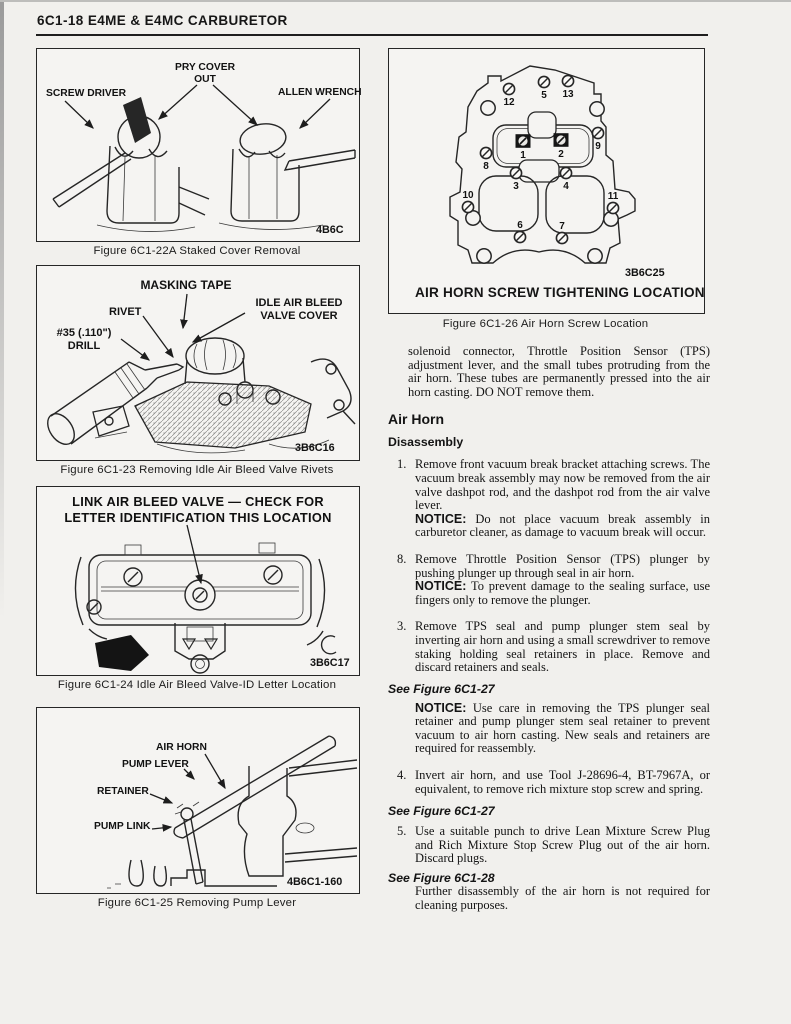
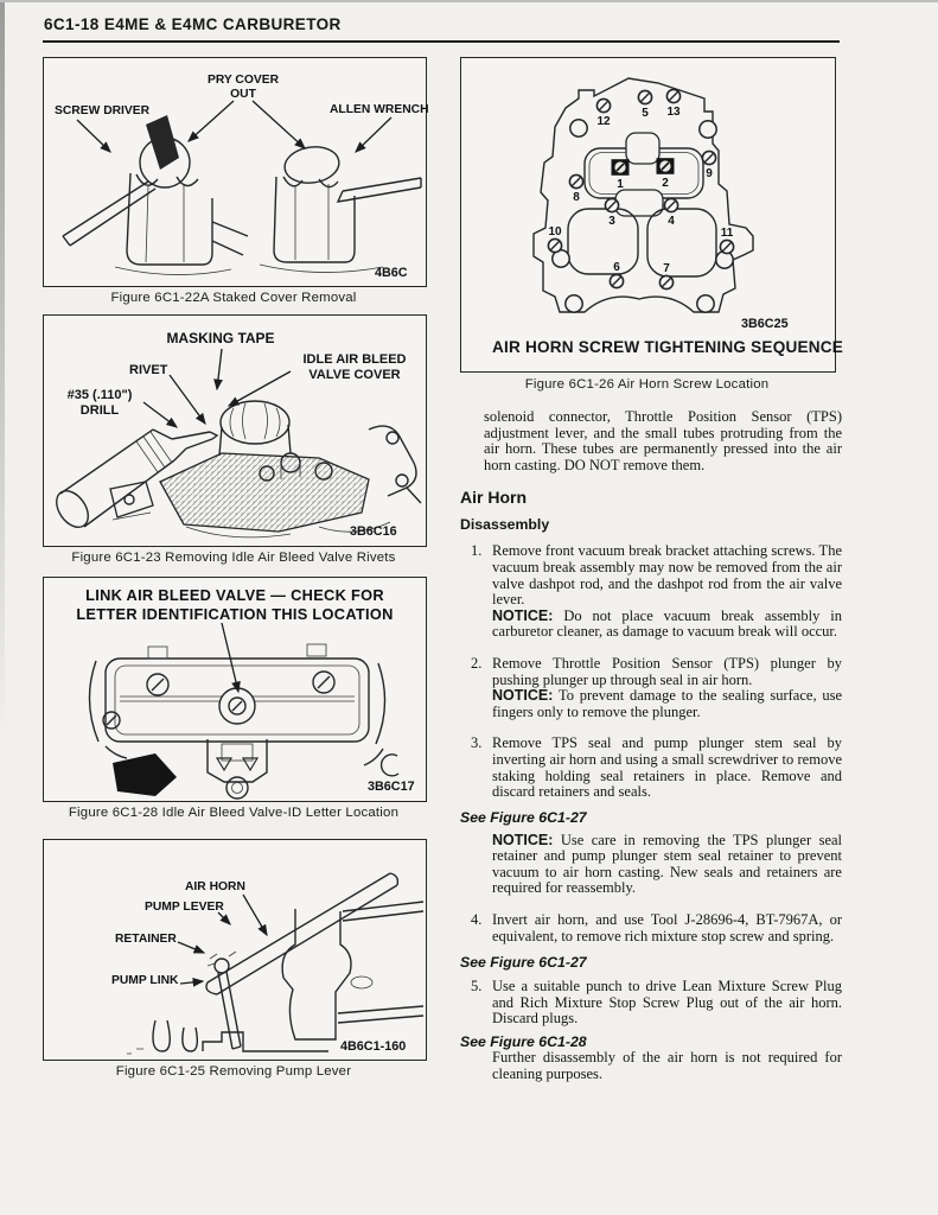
  6C1-18 E4ME & E4MC CARBURETOR
  PRY COVER
  OUT
  SCREW DRIVER
  ALLEN WRENCH
  4B6C
  Figure 6C1-22A Staked Cover Removal
  MASKING TAPE
  RIVET
  IDLE AIR BLEED
  VALVE COVER
  #35 (.110")
  DRILL
  3B6C16
  Figure 6C1-23 Removing Idle Air Bleed Valve Rivets
  LINK AIR BLEED VALVE — CHECK FOR
  LETTER IDENTIFICATION THIS LOCATION
  3B6C17
- Figure 6C1-24 Idle Air Bleed Valve-ID Letter Location
+ Figure 6C1-28 Idle Air Bleed Valve-ID Letter Location
  AIR HORN
  PUMP LEVER
  RETAINER
  PUMP LINK
  4B6C1-160
  Figure 6C1-25 Removing Pump Lever
  1
  2
  3
  4
  5
  6
  7
  8
  9
  10
  11
  12
  13
- AIR HORN SCREW TIGHTENING LOCATION
+ AIR HORN SCREW TIGHTENING SEQUENCE
  3B6C25
  Figure 6C1-26 Air Horn Screw Location
  solenoid connector, Throttle Position Sensor (TPS) adjustment lever, and the small tubes protruding from the air horn. These tubes are permanently pressed into the air horn casting. DO NOT remove them.
  Air Horn
  Disassembly
  1.
  Remove front vacuum break bracket attaching screws. The vacuum break assembly may now be removed from the air valve dashpot rod, and the dashpot rod from the air valve lever.
  NOTICE: Do not place vacuum break assembly in carburetor cleaner, as damage to vacuum break will occur.
- 8.
+ 2.
  Remove Throttle Position Sensor (TPS) plunger by pushing plunger up through seal in air horn.
  NOTICE: To prevent damage to the sealing surface, use fingers only to remove the plunger.
  3.
  Remove TPS seal and pump plunger stem seal by inverting air horn and using a small screwdriver to remove staking holding seal retainers in place. Remove and discard retainers and seals.
  See Figure 6C1-27
  NOTICE: Use care in removing the TPS plunger seal retainer and pump plunger stem seal retainer to prevent vacuum to air horn casting. New seals and retainers are required for reassembly.
  4.
  Invert air horn, and use Tool J-28696-4, BT-7967A, or equivalent, to remove rich mixture stop screw and spring.
  See Figure 6C1-27
  5.
  Use a suitable punch to drive Lean Mixture Screw Plug and Rich Mixture Stop Screw Plug out of the air horn. Discard plugs.
  See Figure 6C1-28
  Further disassembly of the air horn is not required for cleaning purposes.
